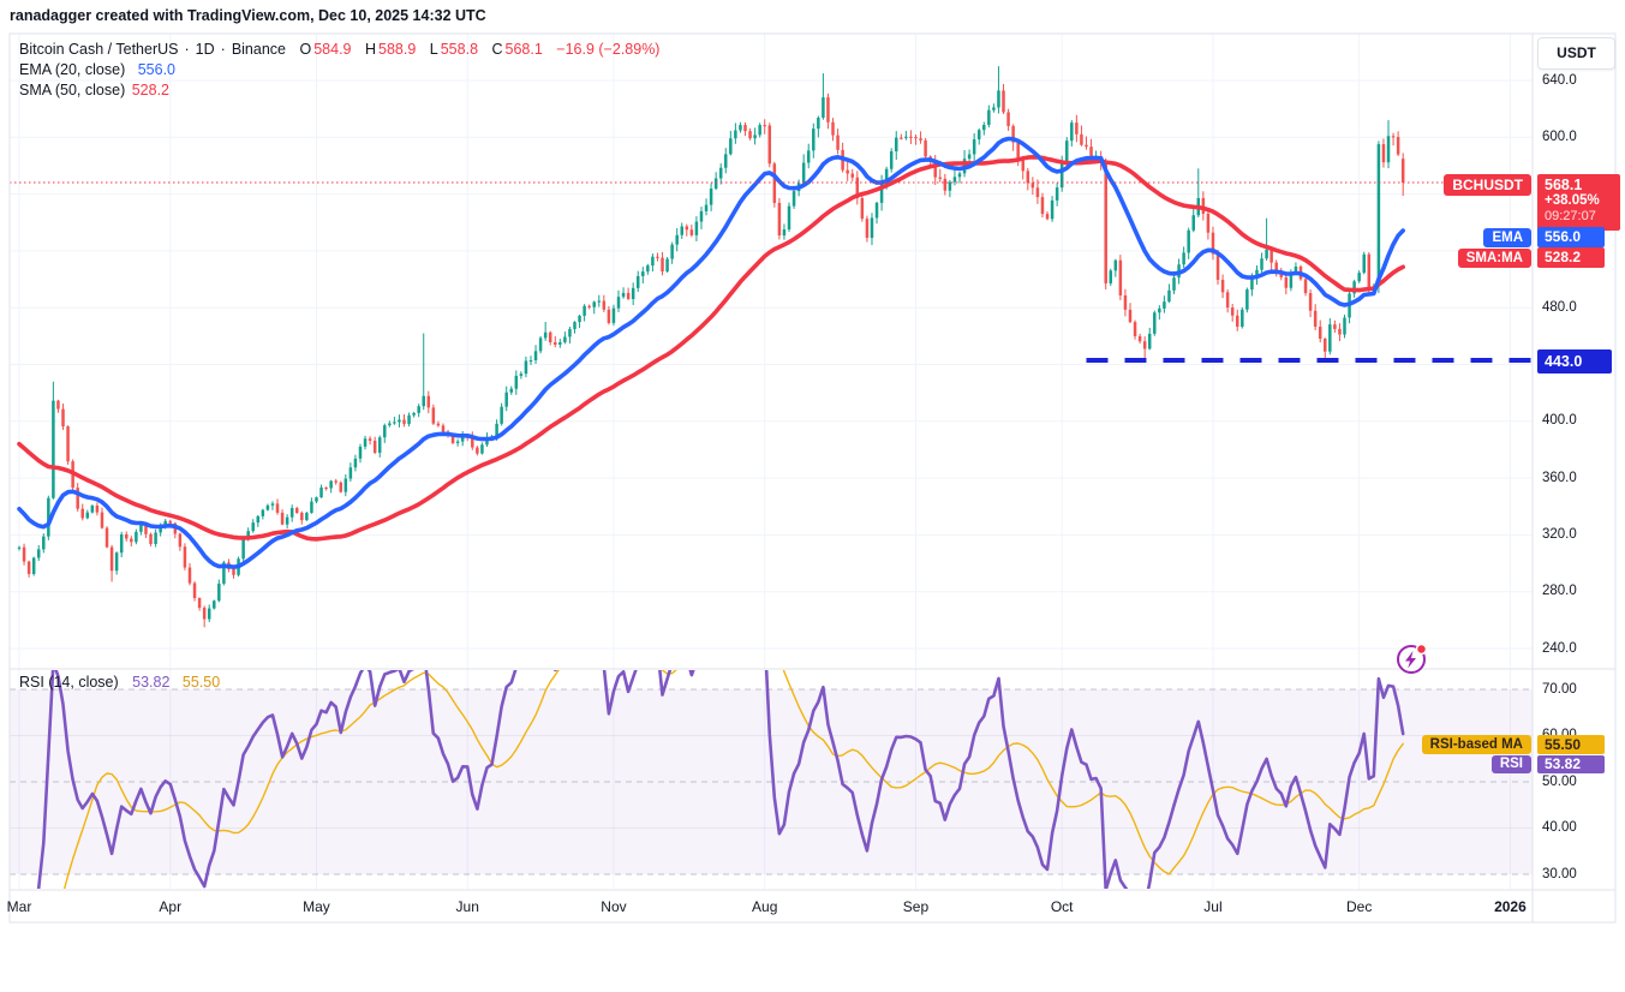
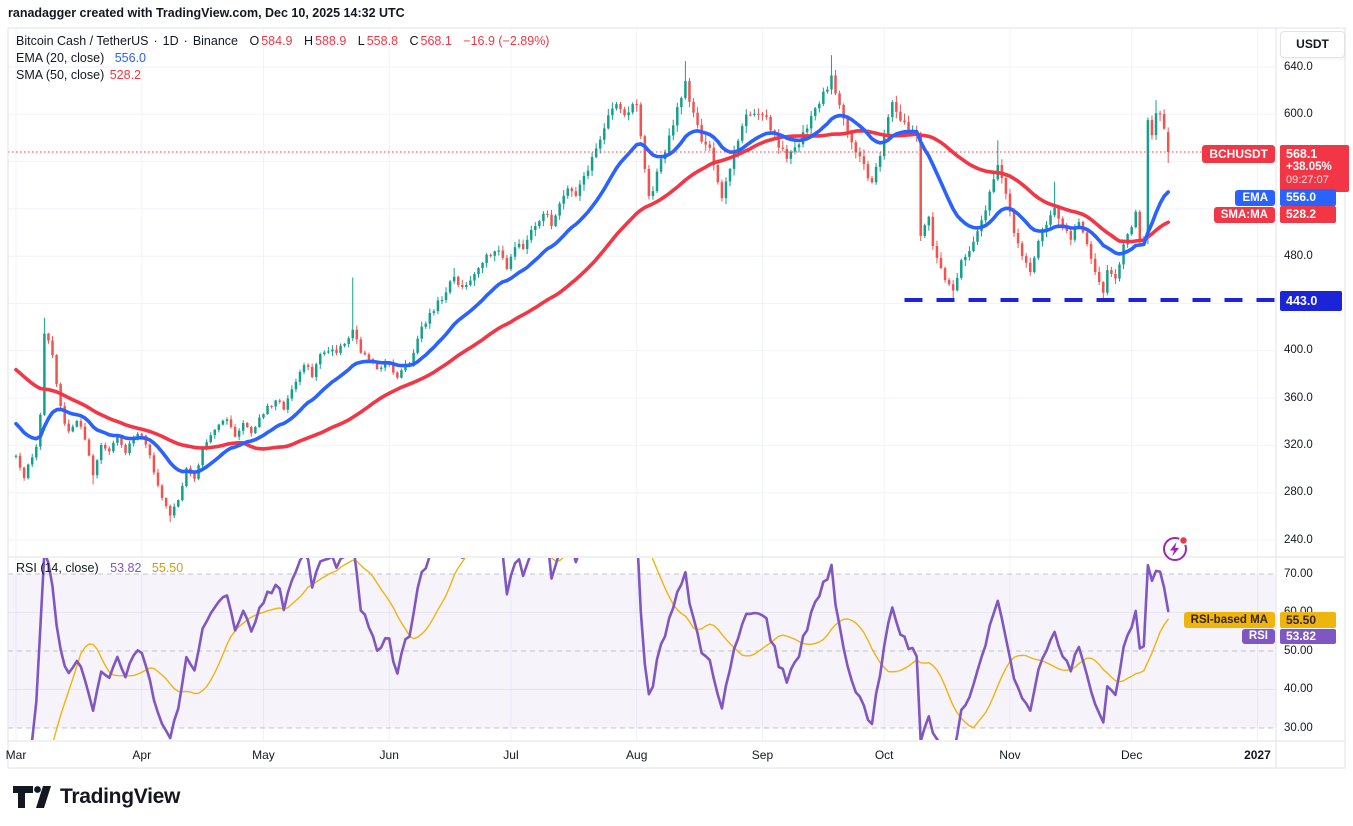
  ranadagger created with TradingView.com, Dec 10, 2025 14:32 UTC
  Bitcoin Cash / TetherUS · 1D · Binance O 584.9 H 588.9 L 558.8 C 568.1 −16.9 (−2.89%)
  EMA (20, close) 556.0
  SMA (50, close) 528.2
  RSI (14, close) 53.82 55.50
  USDT
  BCHUSDT
  EMA
  SMA:MA
  RSI-based MA
  RSI
  568.1
  +38.05%
  09:27:07
  556.0
  528.2
  443.0
  55.50
  53.82
+ TradingView
  640.0
  600.0
  480.0
  400.0
  360.0
  320.0
  280.0
  240.0
  70.00
  50.00
  40.00
  30.00
  Mar
  Apr
  May
  Jun
- Nov
+ Jul
  Aug
  Sep
  Oct
- Jul
+ Nov
  Dec
- 2026
+ 2027
